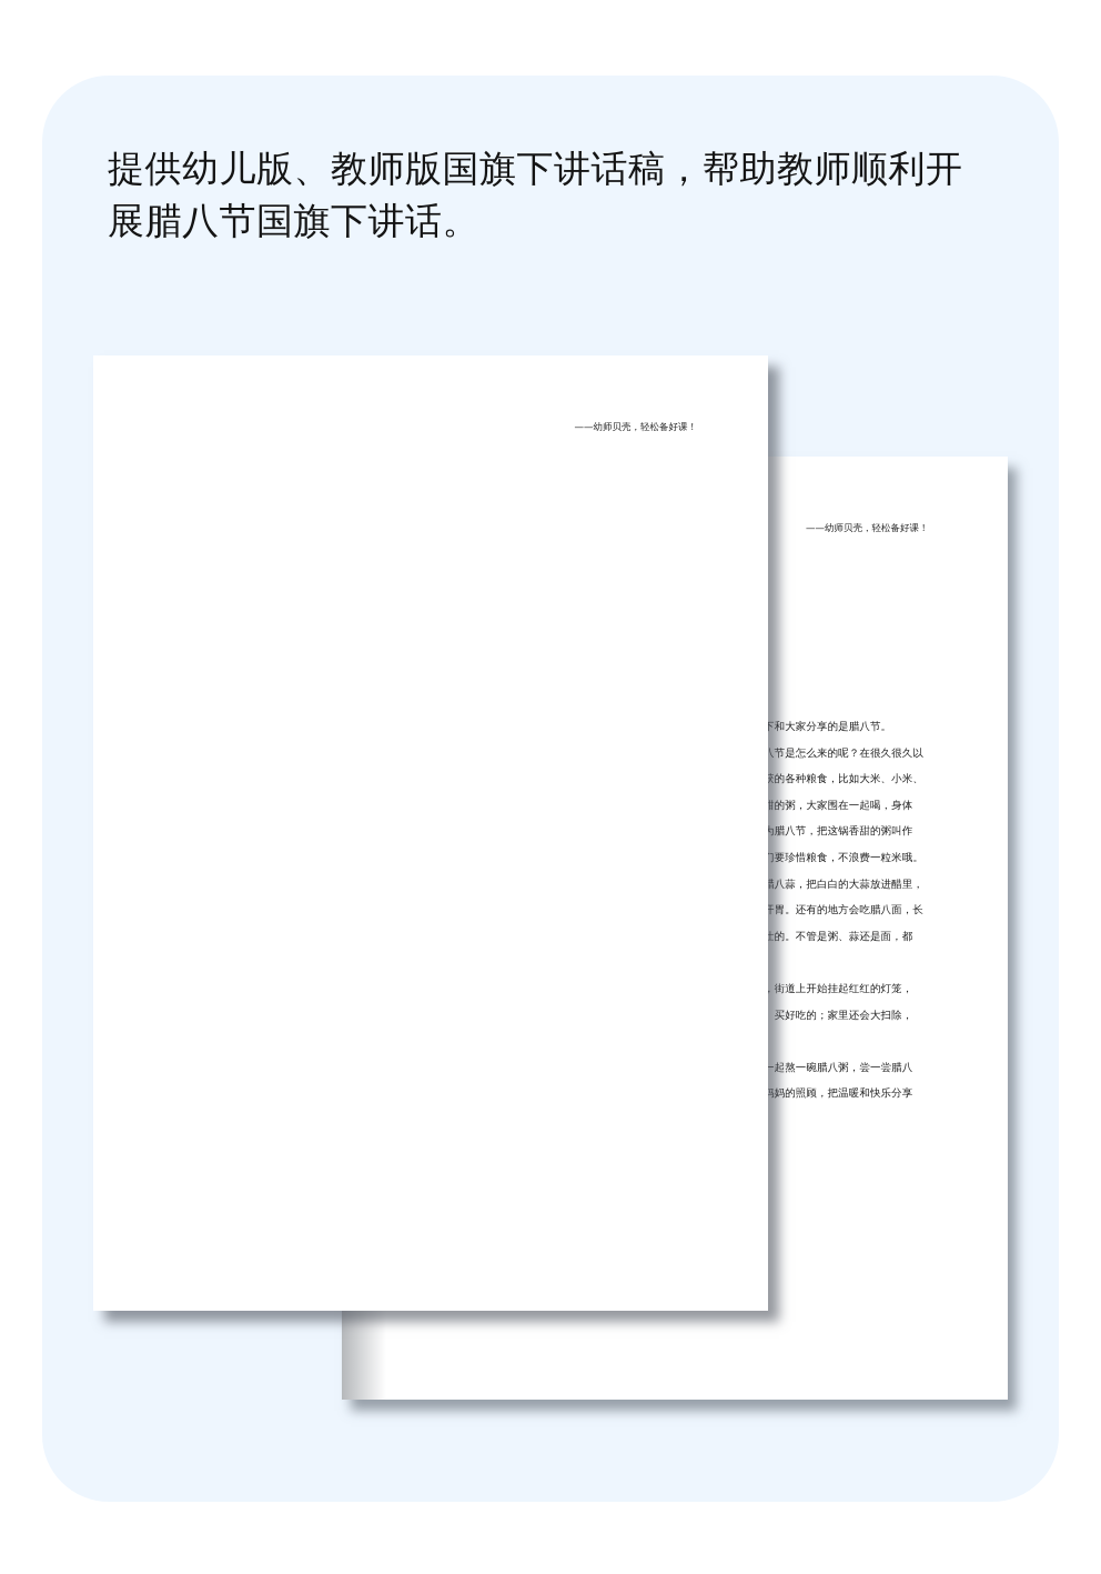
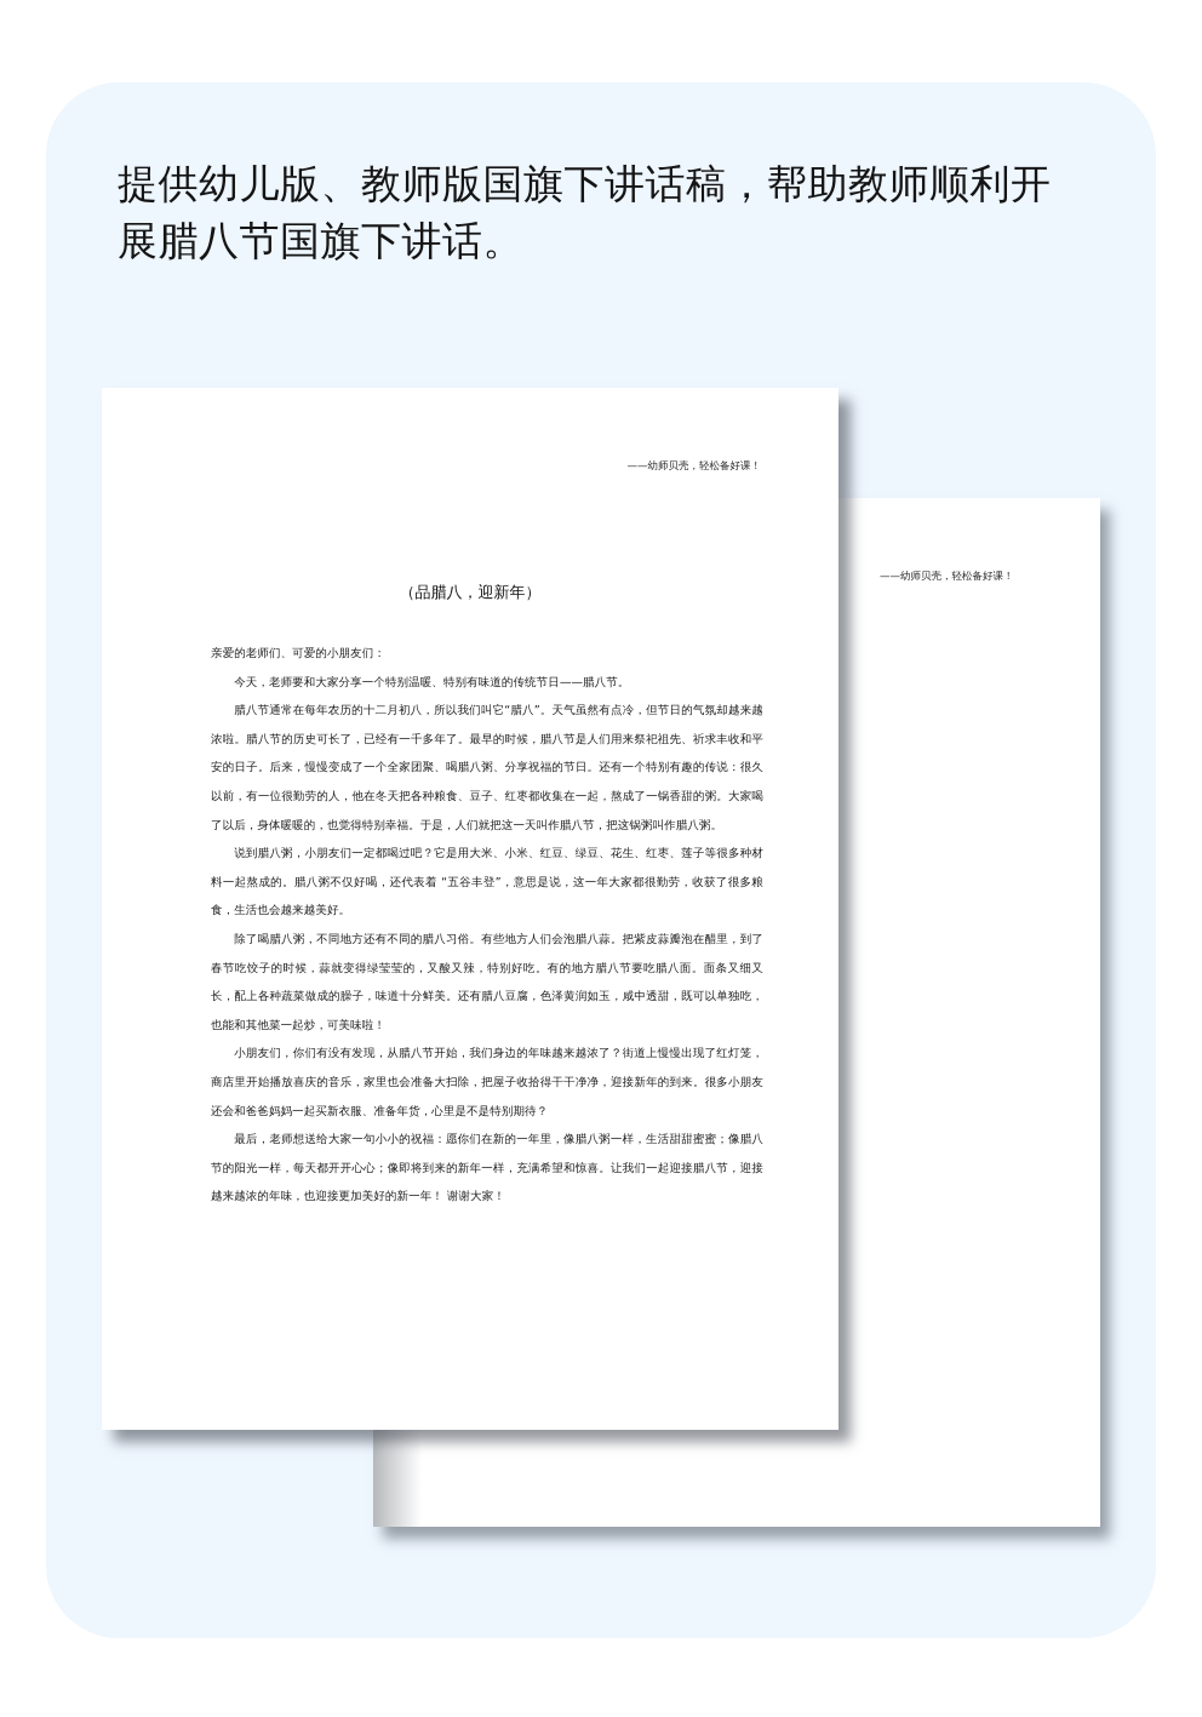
  提供幼儿版、教师版国旗下讲话稿，帮助教师顺利开展腊八节国旗下讲话。
  ——幼师贝壳，轻松备好课！
- 下和大家分享的是腊八节。
- 八节是怎么来的呢？在很久很久以
- 获的各种粮食，比如大米、小米、
- 甜的粥，大家围在一起喝，身体
- 为腊八节，把这锅香甜的粥叫作
- 们要珍惜粮食，不浪费一粒米哦。
- 腊八蒜，把白白的大蒜放进醋里，
- 开胃。还有的地方会吃腊八面，长
- 壮的。不管是粥、蒜还是面，都
- ，街道上开始挂起红红的灯笼，
- 、买好吃的；家里还会大扫除，
- 。
- 一起熬一碗腊八粥，尝一尝腊八
- 妈妈的照顾，把温暖和快乐分享
  ——幼师贝壳，轻松备好课！
+ （品腊八，迎新年）
+ 亲爱的老师们、可爱的小朋友们：
+ 今天，老师要和大家分享一个特别温暖、特别有味道的传统节日——腊八节。
+ 腊八节通常在每年农历的十二月初八，所以我们叫它“腊八”。天气虽然有点冷，但节日的气氛却越来越浓啦。腊八节的历史可长了，已经有一千多年了。最早的时候，腊八节是人们用来祭祀祖先、祈求丰收和平安的日子。后来，慢慢变成了一个全家团聚、喝腊八粥、分享祝福的节日。还有一个特别有趣的传说：很久以前，有一位很勤劳的人，他在冬天把各种粮食、豆子、红枣都收集在一起，熬成了一锅香甜的粥。大家喝了以后，身体暖暖的，也觉得特别幸福。于是，人们就把这一天叫作腊八节，把这锅粥叫作腊八粥。
+ 说到腊八粥，小朋友们一定都喝过吧？它是用大米、小米、红豆、绿豆、花生、红枣、莲子等很多种材料一起熬成的。腊八粥不仅好喝，还代表着 “五谷丰登”，意思是说，这一年大家都很勤劳，收获了很多粮食，生活也会越来越美好。
+ 除了喝腊八粥，不同地方还有不同的腊八习俗。有些地方人们会泡腊八蒜。把紫皮蒜瓣泡在醋里，到了春节吃饺子的时候，蒜就变得绿莹莹的，又酸又辣，特别好吃。有的地方腊八节要吃腊八面。面条又细又长，配上各种蔬菜做成的臊子，味道十分鲜美。还有腊八豆腐，色泽黄润如玉，咸中透甜，既可以单独吃，也能和其他菜一起炒，可美味啦！
+ 小朋友们，你们有没有发现，从腊八节开始，我们身边的年味越来越浓了？街道上慢慢出现了红灯笼，商店里开始播放喜庆的音乐，家里也会准备大扫除，把屋子收拾得干干净净，迎接新年的到来。很多小朋友还会和爸爸妈妈一起买新衣服、准备年货，心里是不是特别期待？
+ 最后，老师想送给大家一句小小的祝福：愿你们在新的一年里，像腊八粥一样，生活甜甜蜜蜜；像腊八节的阳光一样，每天都开开心心；像即将到来的新年一样，充满希望和惊喜。让我们一起迎接腊八节，迎接越来越浓的年味，也迎接更加美好的新一年！ 谢谢大家！
